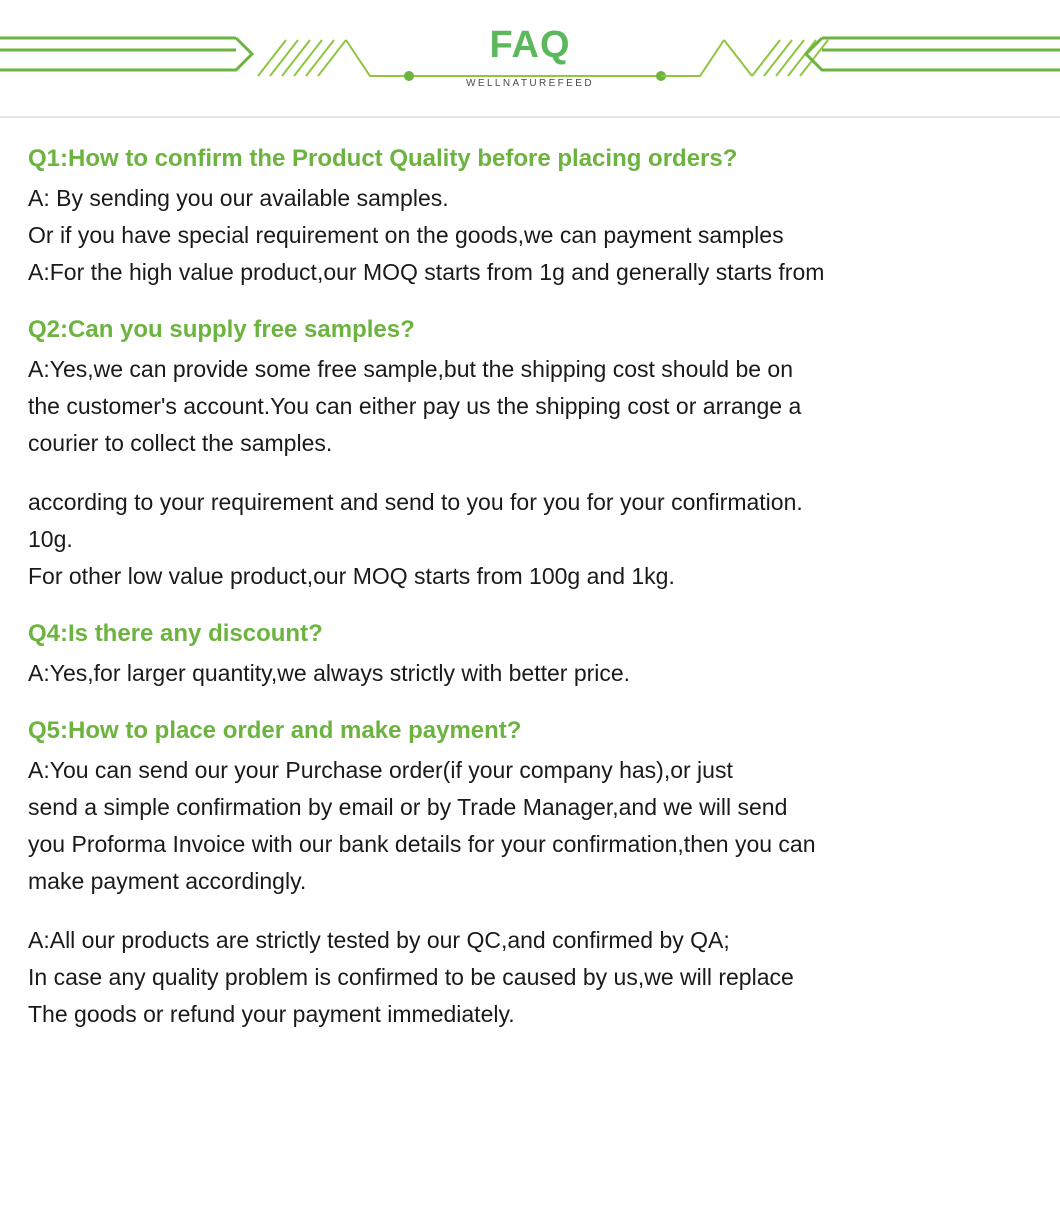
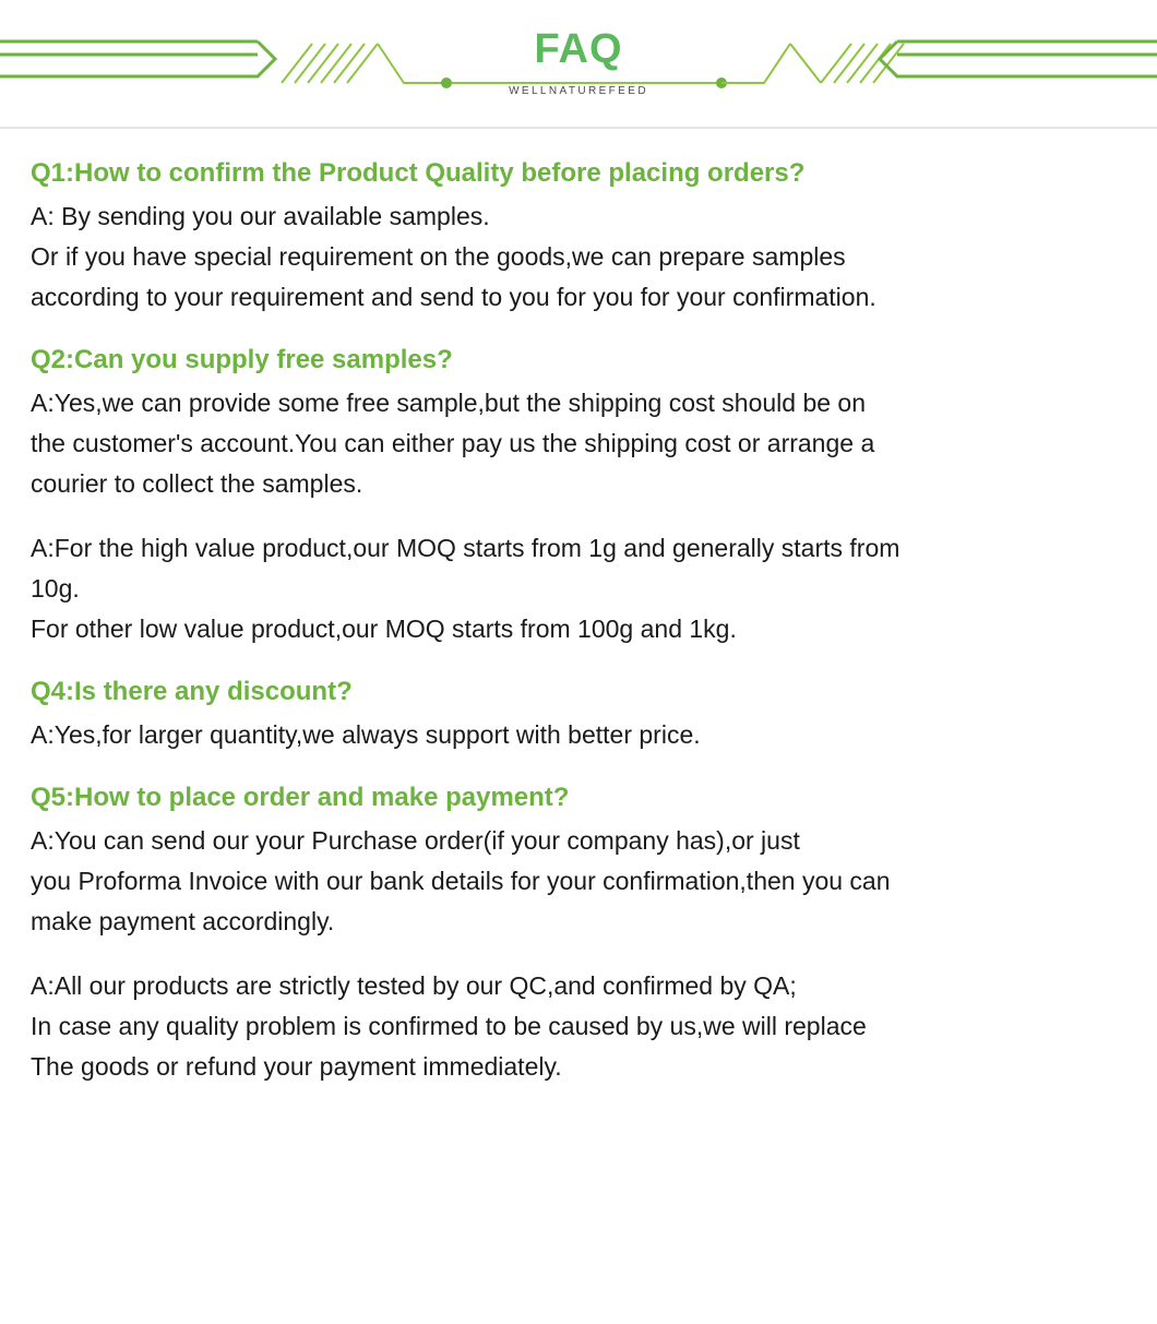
  FAQ
  WELLNATUREFEED
  Q1:How to confirm the Product Quality before placing orders?
  A: By sending you our available samples.
- Or if you have special requirement on the goods,we can payment samples
+ Or if you have special requirement on the goods,we can prepare samples
- A:For the high value product,our MOQ starts from 1g and generally starts from
+ according to your requirement and send to you for you for your confirmation.
  Q2:Can you supply free samples?
  A:Yes,we can provide some free sample,but the shipping cost should be on
  the customer's account.You can either pay us the shipping cost or arrange a
  courier to collect the samples.
- according to your requirement and send to you for you for your confirmation.
+ A:For the high value product,our MOQ starts from 1g and generally starts from
  10g.
  For other low value product,our MOQ starts from 100g and 1kg.
  Q4:Is there any discount?
- A:Yes,for larger quantity,we always strictly with better price.
+ A:Yes,for larger quantity,we always support with better price.
  Q5:How to place order and make payment?
  A:You can send our your Purchase order(if your company has),or just
- send a simple confirmation by email or by Trade Manager,and we will send
  you Proforma Invoice with our bank details for your confirmation,then you can
  make payment accordingly.
  A:All our products are strictly tested by our QC,and confirmed by QA;
  In case any quality problem is confirmed to be caused by us,we will replace
  The goods or refund your payment immediately.
